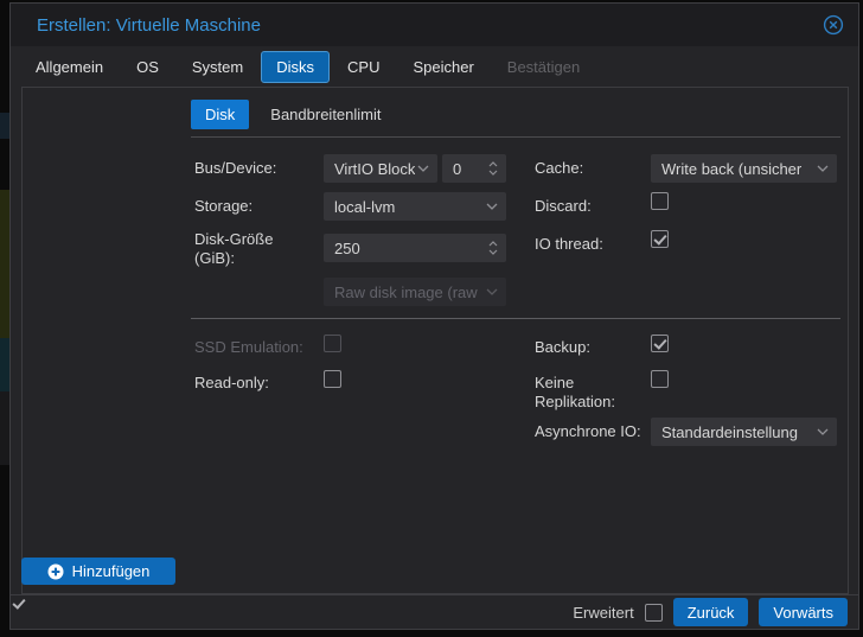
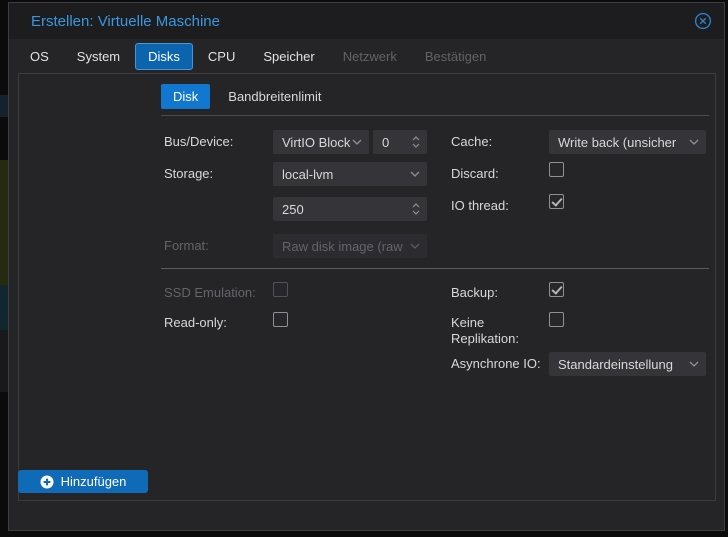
  Erstellen: Virtuelle Maschine
- Allgemein
  OS
  System
  Disks
  CPU
  Speicher
+ Netzwerk
  Bestätigen
  Disk
  Bandbreitenlimit
  Bus/Device:
  VirtIO Block
  0
  Storage:
  local-lvm
- Disk-Größe (GiB):
  250
+ Format:
  Raw disk image (raw
  SSD Emulation:
  Read-only:
  Cache:
  Write back (unsicher
  Discard:
  IO thread:
  Backup:
  Keine Replikation:
  Asynchrone IO:
  Standardeinstellung
  Hinzufügen
- Erweitert
- Zurück
- Vorwärts
